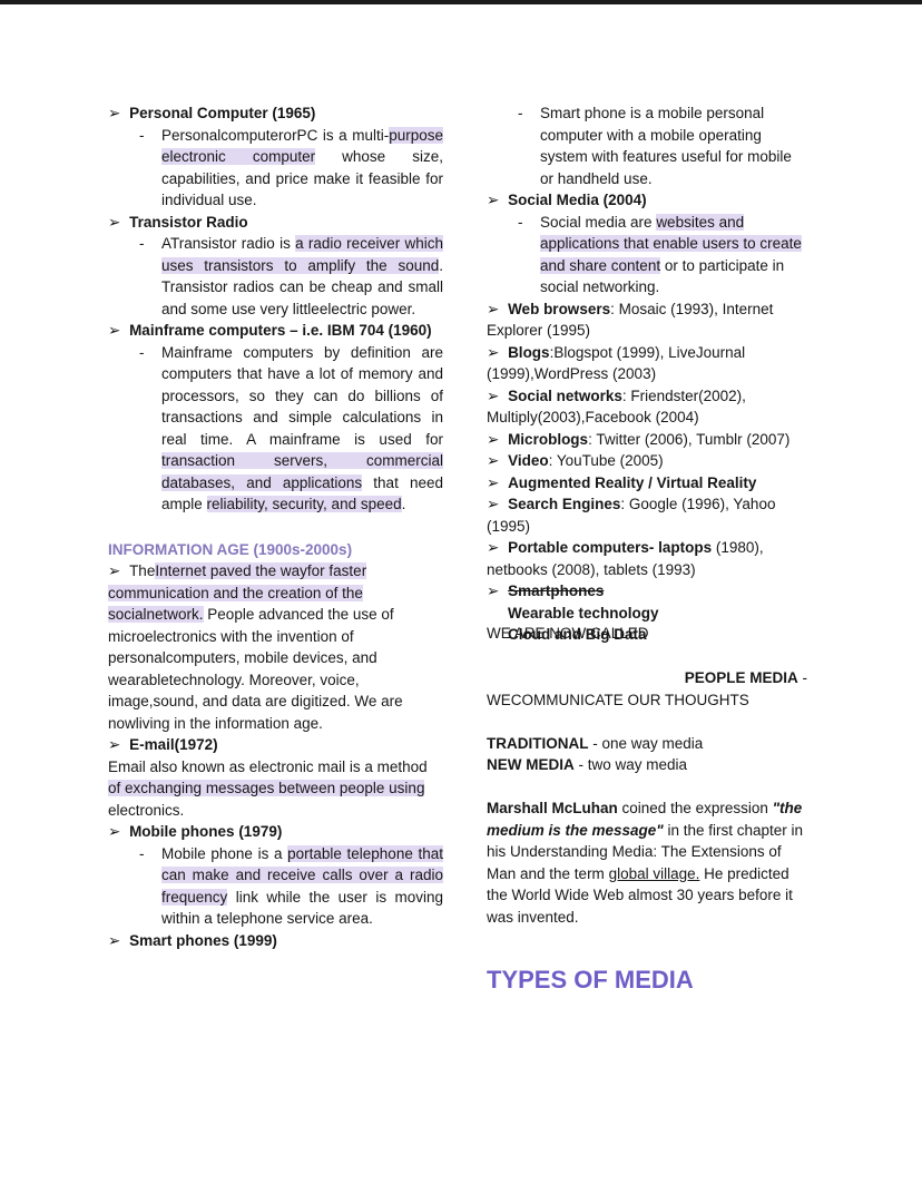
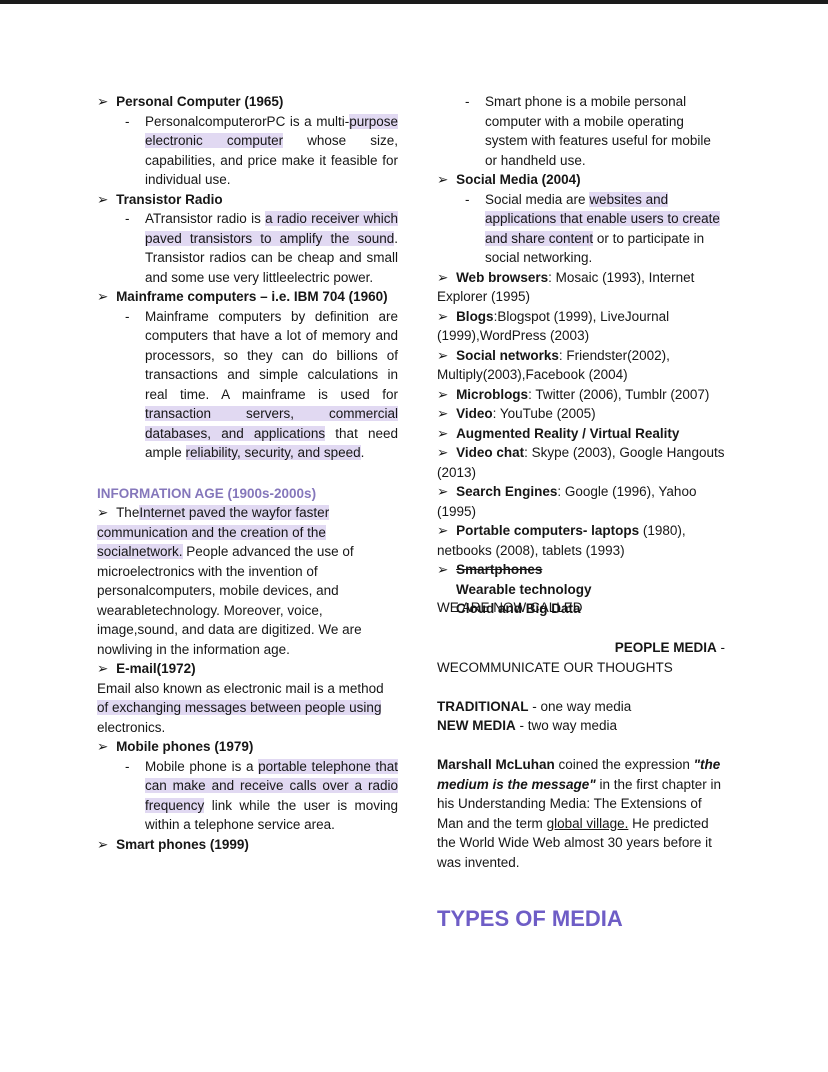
  ➢ Personal Computer (1965)
  -
  PersonalcomputerorPC is a multi-purpose electronic computer whose size, capabilities, and price make it feasible for individual use.
  ➢ Transistor Radio
  -
- ATransistor radio is a radio receiver which uses transistors to amplify the sound. Transistor radios can be cheap and small and some use very littleelectric power.
+ ATransistor radio is a radio receiver which paved transistors to amplify the sound. Transistor radios can be cheap and small and some use very littleelectric power.
  ➢ Mainframe computers – i.e. IBM 704 (1960)
  -
  Mainframe computers by definition are computers that have a lot of memory and processors, so they can do billions of transactions and simple calculations in real time. A mainframe is used for transaction servers, commercial databases, and applications that need ample reliability, security, and speed.
  INFORMATION AGE (1900s-2000s)
  ➢ TheInternet paved the wayfor faster communication and the creation of the socialnetwork. People advanced the use of microelectronics with the invention of personalcomputers, mobile devices, and wearabletechnology. Moreover, voice, image,sound, and data are digitized. We are nowliving in the information age.
  ➢ E-mail(1972)
  Email also known as electronic mail is a method of exchanging messages between people using electronics.
  ➢ Mobile phones (1979)
  -
  Mobile phone is a portable telephone that can make and receive calls over a radio frequency link while the user is moving within a telephone service area.
  ➢ Smart phones (1999)
  -
  Smart phone is a mobile personal computer with a mobile operating system with features useful for mobile or handheld use.
  ➢ Social Media (2004)
  -
  Social media are websites and applications that enable users to create and share content or to participate in social networking.
  ➢ Web browsers: Mosaic (1993), Internet Explorer (1995)
  ➢ Blogs:Blogspot (1999), LiveJournal (1999),WordPress (2003)
  ➢ Social networks: Friendster(2002), Multiply(2003),Facebook (2004)
  ➢ Microblogs: Twitter (2006), Tumblr (2007)
  ➢ Video: YouTube (2005)
  ➢ Augmented Reality / Virtual Reality
+ ➢ Video chat: Skype (2003), Google Hangouts (2013)
  ➢ Search Engines: Google (1996), Yahoo (1995)
  ➢ Portable computers- laptops (1980), netbooks (2008), tablets (1993)
  ➢ Smartphones
  Wearable technology
  Cloud and Big Data
  WE ARE NOW CALLED
  PEOPLE MEDIA -
  WECOMMUNICATE OUR THOUGHTS
  TRADITIONAL - one way media
  NEW MEDIA - two way media
  Marshall McLuhan coined the expression "the medium is the message" in the first chapter in his Understanding Media: The Extensions of Man and the term global village. He predicted the World Wide Web almost 30 years before it was invented.
  TYPES OF MEDIA
